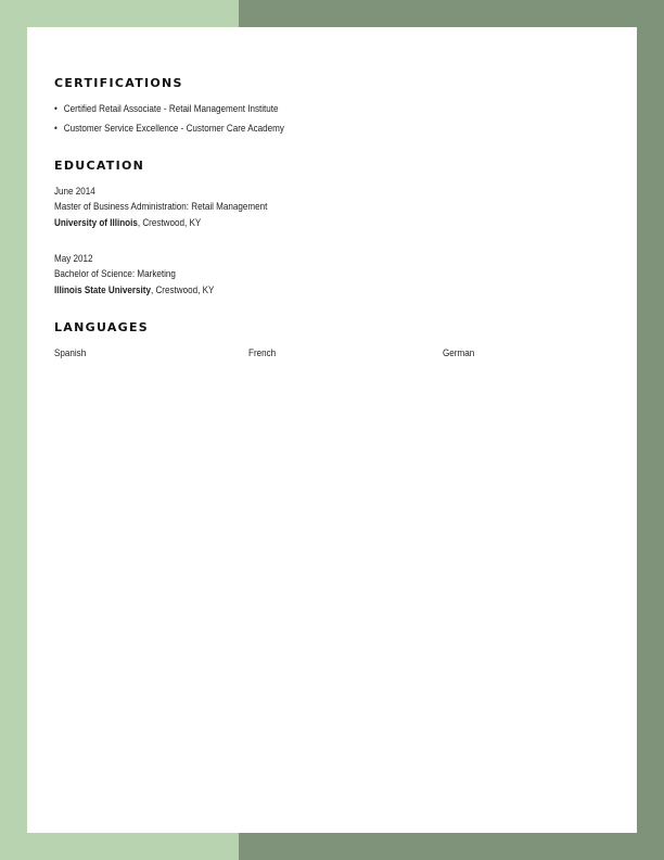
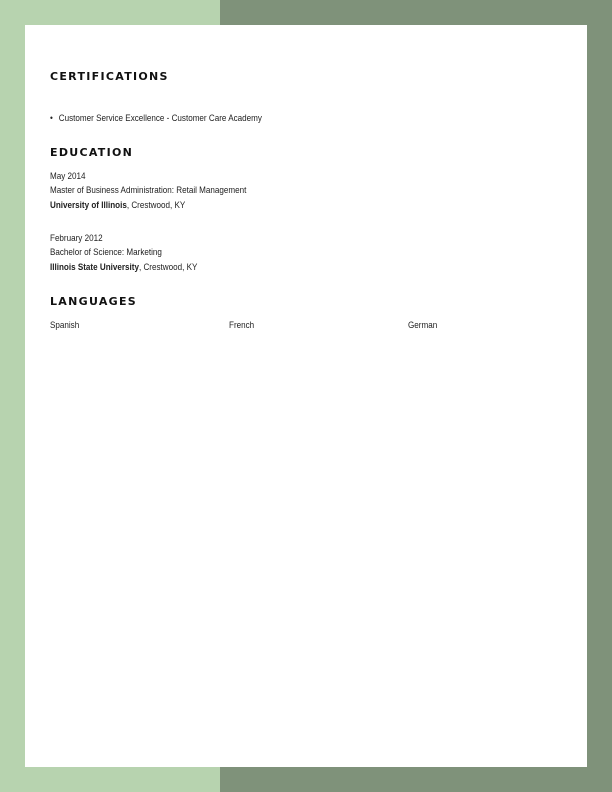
  CERTIFICATIONS
- Certified Retail Associate - Retail Management Institute
  Customer Service Excellence - Customer Care Academy
  EDUCATION
- June 2014
+ May 2014
  Master of Business Administration: Retail Management
  University of Illinois, Crestwood, KY
- May 2012
+ February 2012
  Bachelor of Science: Marketing
  Illinois State University, Crestwood, KY
  LANGUAGES
  Spanish
  French
  German
